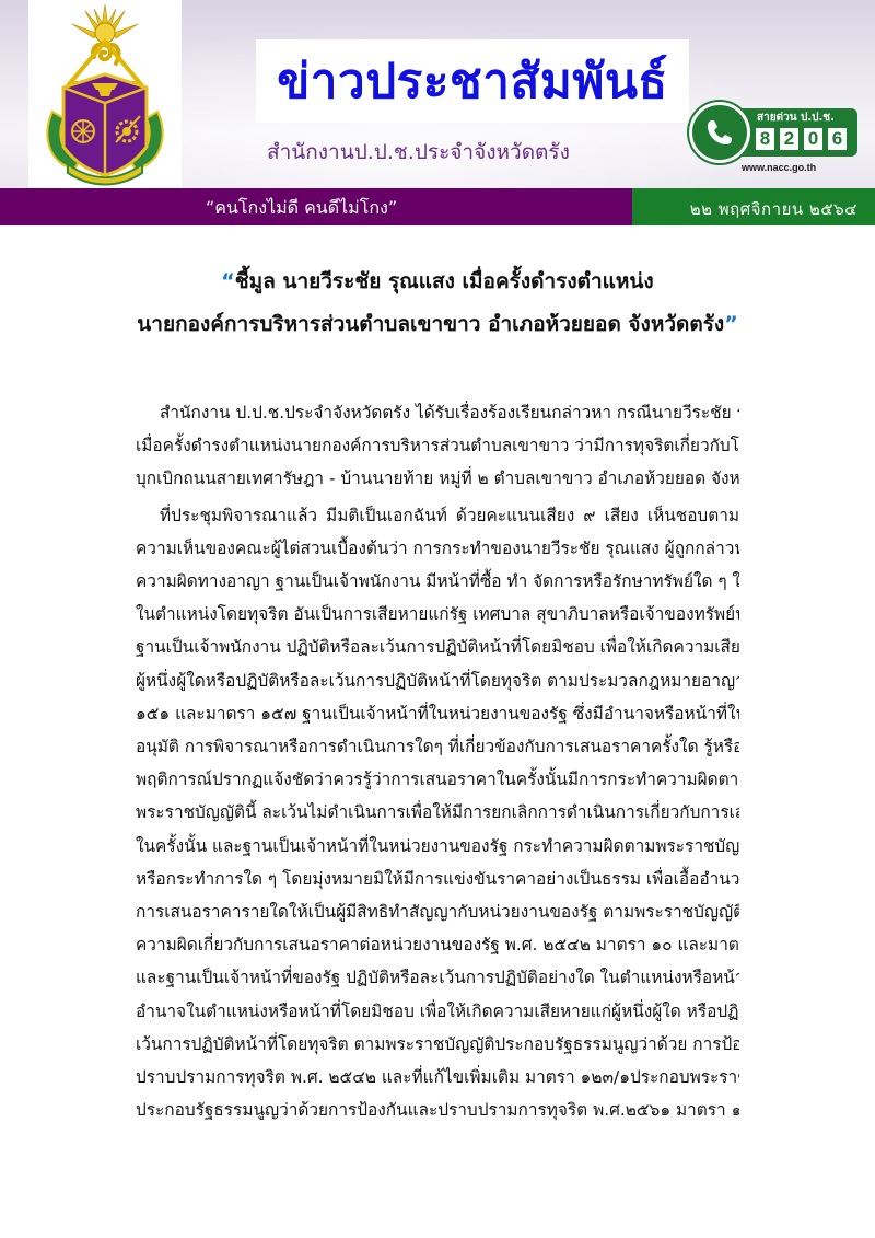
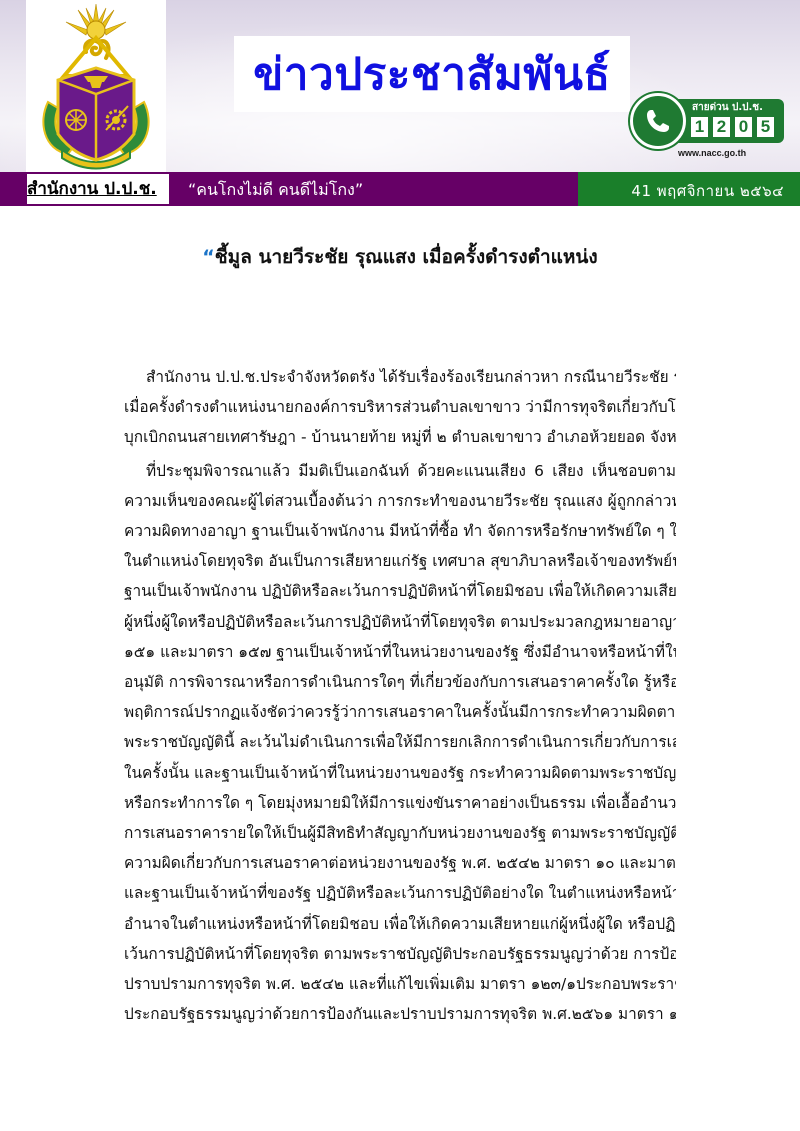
  ข่าวประชาสัมพันธ์
- สำนักงานป.ป.ช.ประจำจังหวัดตรัง
  สายด่วน ป.ป.ช.
- 8
+ 1
  2
  0
- 6
+ 5
  www.nacc.go.th
+ สำนักงาน ป.ป.ช.
  “คนโกงไม่ดี คนดีไม่โกง”
- ๒๒ พฤศจิกายน ๒๕๖๔
+ 41 พฤศจิกายน ๒๕๖๔
  “ชี้มูล นายวีระชัย รุณแสง เมื่อครั้งดำรงตำแหน่ง
- นายกองค์การบริหารส่วนตำบลเขาขาว อำเภอห้วยยอด จังหวัดตรัง”
  สำนักงาน ป.ป.ช.ประจำจังหวัดตรัง ได้รับเรื่องร้องเรียนกล่าวหา กรณีนายวีระชัย
  เมื่อครั้งดำรงตำแหน่งนายกองค์การบริหารส่วนตำบลเขาขาว ว่ามีการทุจริตเกี่ยวกับโ
  บุกเบิกถนนสายเทศารัษฎา - บ้านนายท้าย หมู่ที่ ๒ ตำบลเขาขาว อำเภอห้วยยอด จังห
- ที่ประชุมพิจารณาแล้ว มีมติเป็นเอกฉันท์ ด้วยคะแนนเสียง ๙ เสียง เห็นชอบตาม
+ ที่ประชุมพิจารณาแล้ว มีมติเป็นเอกฉันท์ ด้วยคะแนนเสียง 6 เสียง เห็นชอบตาม
  ความเห็นของคณะผู้ไต่สวนเบื้องต้นว่า การกระทำของนายวีระชัย รุณแสง ผู้ถูกกล่าว
  ความผิดทางอาญา ฐานเป็นเจ้าพนักงาน มีหน้าที่ซื้อ ทำ จัดการหรือรักษาทรัพย์ใด ๆ ใ
  ในตำแหน่งโดยทุจริต อันเป็นการเสียหายแก่รัฐ เทศบาล สุขาภิบาลหรือเจ้าของทรัพย์
  ฐานเป็นเจ้าพนักงาน ปฏิบัติหรือละเว้นการปฏิบัติหน้าที่โดยมิชอบ เพื่อให้เกิดความเสีย
  ผู้หนึ่งผู้ใดหรือปฏิบัติหรือละเว้นการปฏิบัติหน้าที่โดยทุจริต ตามประมวลกฎหมายอาญ
  ๑๕๑ และมาตรา ๑๕๗ ฐานเป็นเจ้าหน้าที่ในหน่วยงานของรัฐ ซึ่งมีอำนาจหรือหน้าที่ใ
  อนุมัติ การพิจารณาหรือการดำเนินการใดๆ ที่เกี่ยวข้องกับการเสนอราคาครั้งใด รู้หรือ
  พฤติการณ์ปรากฏแจ้งชัดว่าควรรู้ว่าการเสนอราคาในครั้งนั้นมีการกระทำความผิดตา
  พระราชบัญญัตินี้ ละเว้นไม่ดำเนินการเพื่อให้มีการยกเลิกการดำเนินการเกี่ยวกับการเ
  ในครั้งนั้น และฐานเป็นเจ้าหน้าที่ในหน่วยงานของรัฐ กระทำความผิดตามพระราชบัญ
  หรือกระทำการใด ๆ โดยมุ่งหมายมิให้มีการแข่งขันราคาอย่างเป็นธรรม เพื่อเอื้ออำนว
  การเสนอราคารายใดให้เป็นผู้มีสิทธิทำสัญญากับหน่วยงานของรัฐ ตามพระราชบัญญัติ
  ความผิดเกี่ยวกับการเสนอราคาต่อหน่วยงานของรัฐ พ.ศ. ๒๕๔๒ มาตรา ๑๐ และมาต
  และฐานเป็นเจ้าหน้าที่ของรัฐ ปฏิบัติหรือละเว้นการปฏิบัติอย่างใด ในตำแหน่งหรือหน้
  อำนาจในตำแหน่งหรือหน้าที่โดยมิชอบ เพื่อให้เกิดความเสียหายแก่ผู้หนึ่งผู้ใด หรือปฏิ
  เว้นการปฏิบัติหน้าที่โดยทุจริต ตามพระราชบัญญัติประกอบรัฐธรรมนูญว่าด้วย การป้อ
  ปราบปรามการทุจริต พ.ศ. ๒๕๔๒ และที่แก้ไขเพิ่มเติม มาตรา ๑๒๓/๑ประกอบพระรา
  ประกอบรัฐธรรมนูญว่าด้วยการป้องกันและปราบปรามการทุจริต พ.ศ.๒๕๖๑ มาตรา ๑
